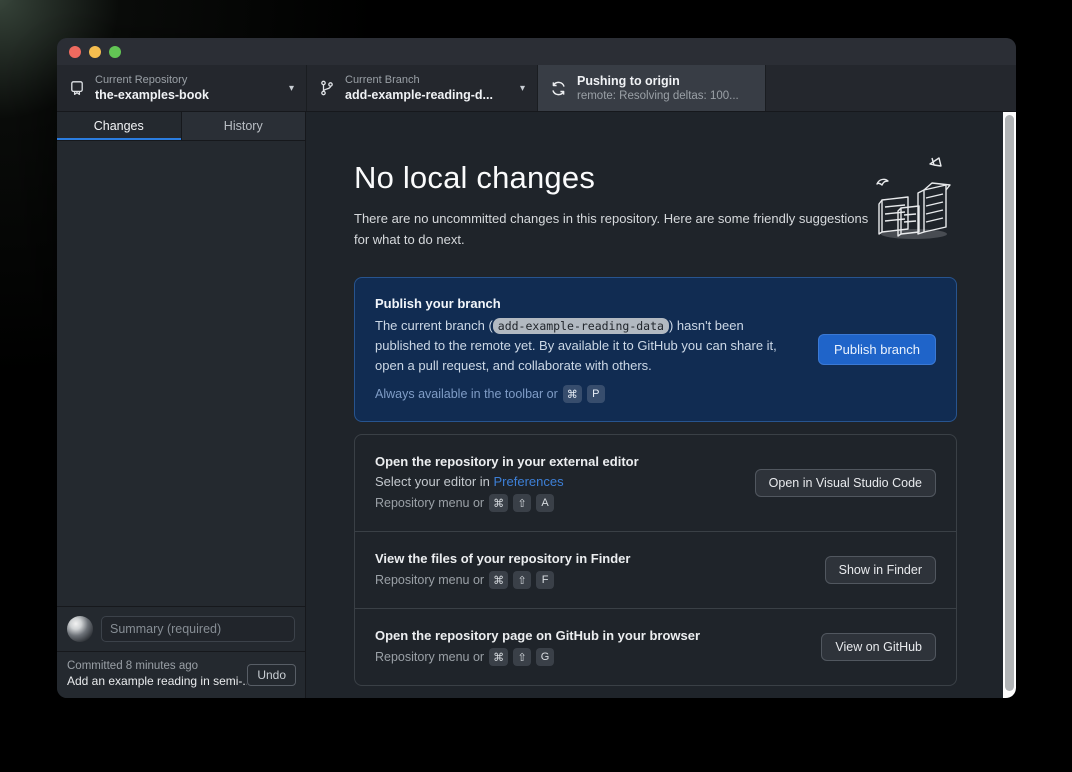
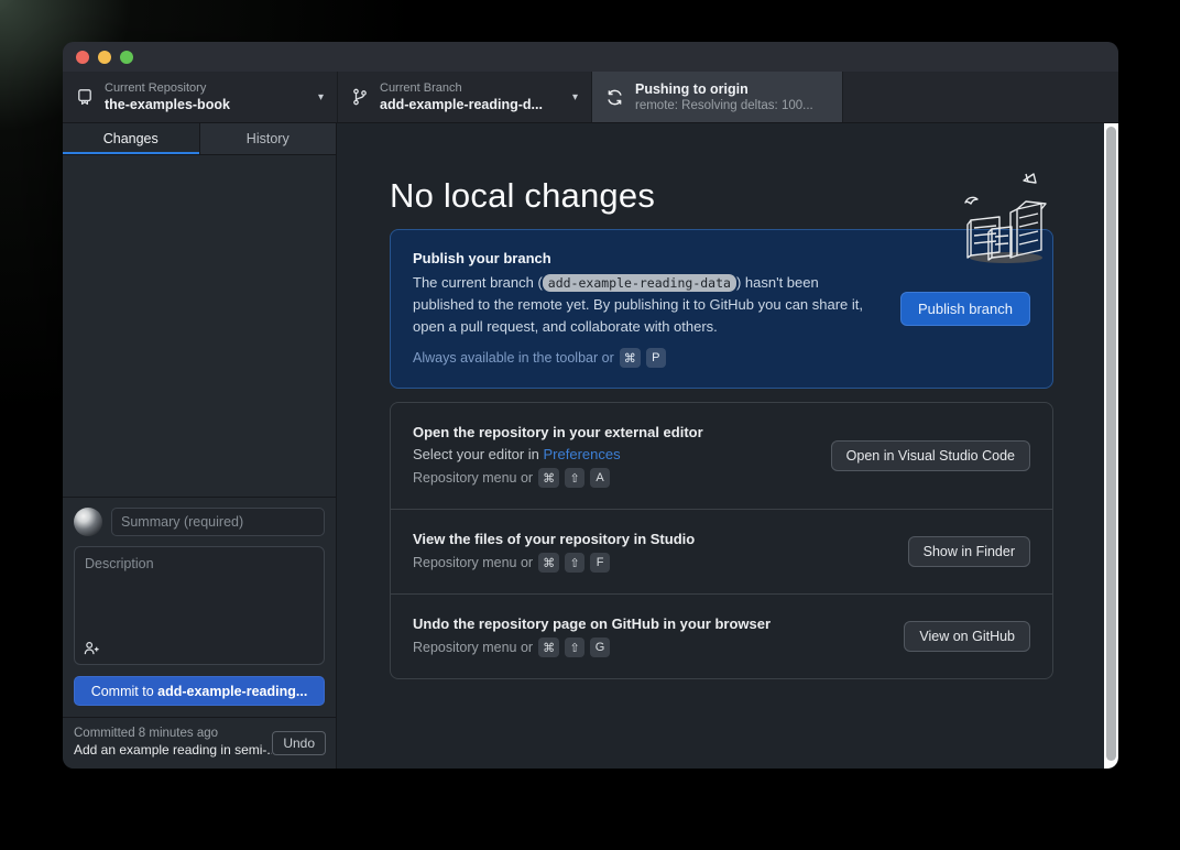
  Current Repository
  the-examples-book
  ▾
  Current Branch
  add-example-reading-d...
  ▾
  Pushing to origin
  remote: Resolving deltas: 100...
  Changes
  History
  Summary (required)
+ Description
+ Commit to add-example-reading...
  Committed 8 minutes ago
  Add an example reading in semi-.
  Undo
  No local changes
- There are no uncommitted changes in this repository. Here are some friendly suggestions for what to do next.
  Publish your branch
- The current branch ( add-example-reading-data ) hasn't been published to the remote yet. By available it to GitHub you can share it, open a pull request, and collaborate with others.
+ The current branch ( add-example-reading-data ) hasn't been published to the remote yet. By publishing it to GitHub you can share it, open a pull request, and collaborate with others.
  Always available in the toolbar or
  ⌘
  P
  Publish branch
  Open the repository in your external editor
  Select your editor in Preferences
  Repository menu or
  ⌘
  ⇧
  A
  Open in Visual Studio Code
- View the files of your repository in Finder
+ View the files of your repository in Studio
  Repository menu or
  ⌘
  ⇧
  F
  Show in Finder
- Open the repository page on GitHub in your browser
+ Undo the repository page on GitHub in your browser
  Repository menu or
  ⌘
  ⇧
  G
  View on GitHub
